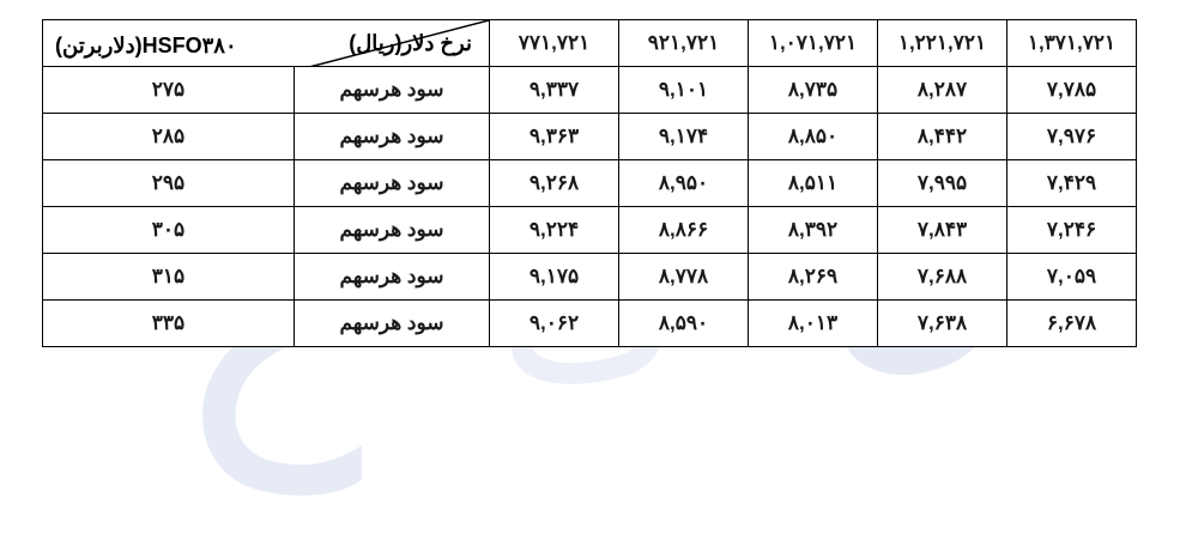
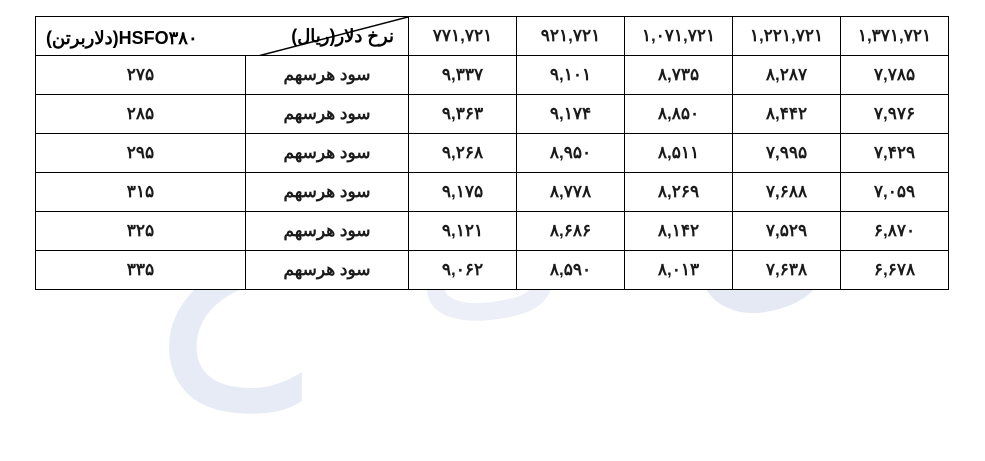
  ۱,۳۷۱,۷۲۱	۱,۲۲۱,۷۲۱	۱,۰۷۱,۷۲۱	۹۲۱,۷۲۱	۷۷۱,۷۲۱	نرخ دلار(ریال) HSFO۳۸۰(دلاربرتن)
  ۷,۷۸۵	۸,۲۸۷	۸,۷۳۵	۹,۱۰۱	۹,۳۳۷	سود هرسهم	۲۷۵
  ۷,۹۷۶	۸,۴۴۲	۸,۸۵۰	۹,۱۷۴	۹,۳۶۳	سود هرسهم	۲۸۵
  ۷,۴۲۹	۷,۹۹۵	۸,۵۱۱	۸,۹۵۰	۹,۲۶۸	سود هرسهم	۲۹۵
- ۷,۲۴۶	۷,۸۴۳	۸,۳۹۲	۸,۸۶۶	۹,۲۲۴	سود هرسهم	۳۰۵
  ۷,۰۵۹	۷,۶۸۸	۸,۲۶۹	۸,۷۷۸	۹,۱۷۵	سود هرسهم	۳۱۵
+ ۶,۸۷۰	۷,۵۲۹	۸,۱۴۲	۸,۶۸۶	۹,۱۲۱	سود هرسهم	۳۲۵
  ۶,۶۷۸	۷,۶۳۸	۸,۰۱۳	۸,۵۹۰	۹,۰۶۲	سود هرسهم	۳۳۵
